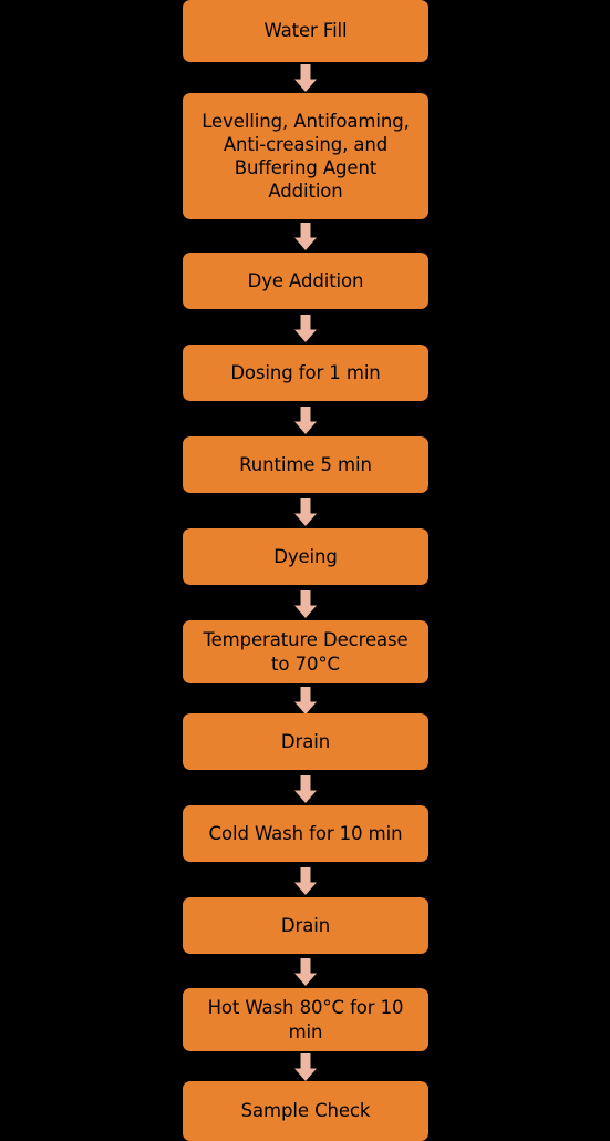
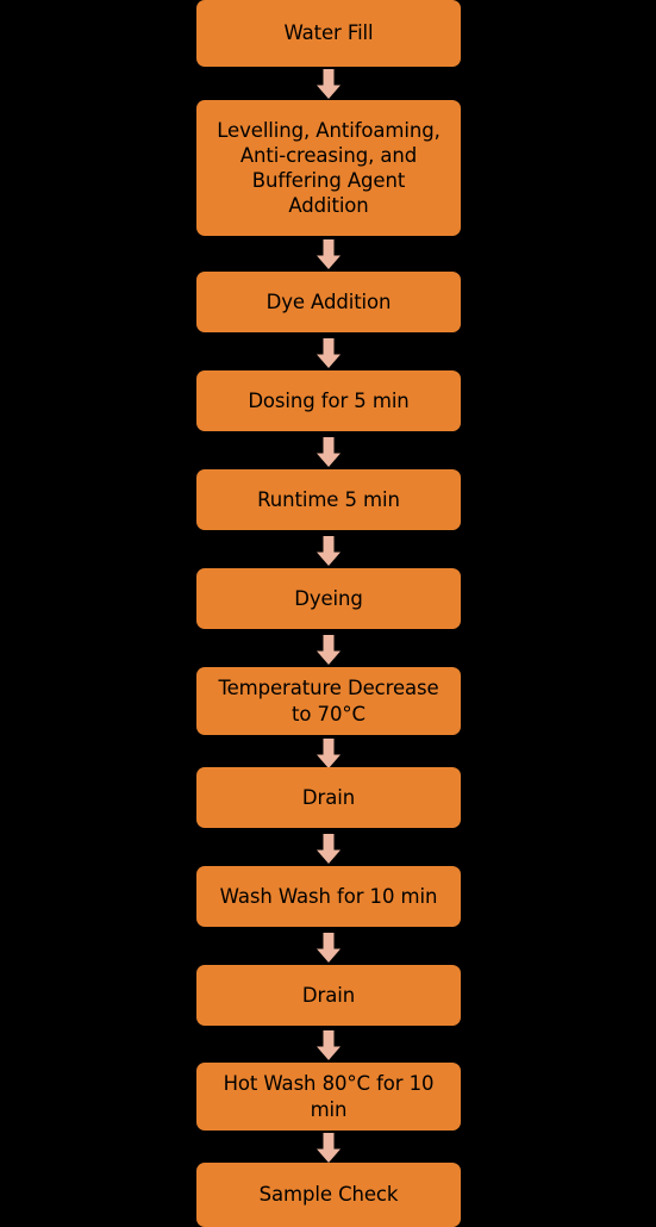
  Water Fill
  Levelling, Antifoaming,
  Anti-creasing, and
  Buffering Agent
  Addition
  Dye Addition
- Dosing for 1 min
+ Dosing for 5 min
  Runtime 5 min
  Dyeing
  Temperature Decrease
  to 70°C
  Drain
- Cold Wash for 10 min
+ Wash Wash for 10 min
  Drain
  Hot Wash 80°C for 10
  min
  Sample Check
